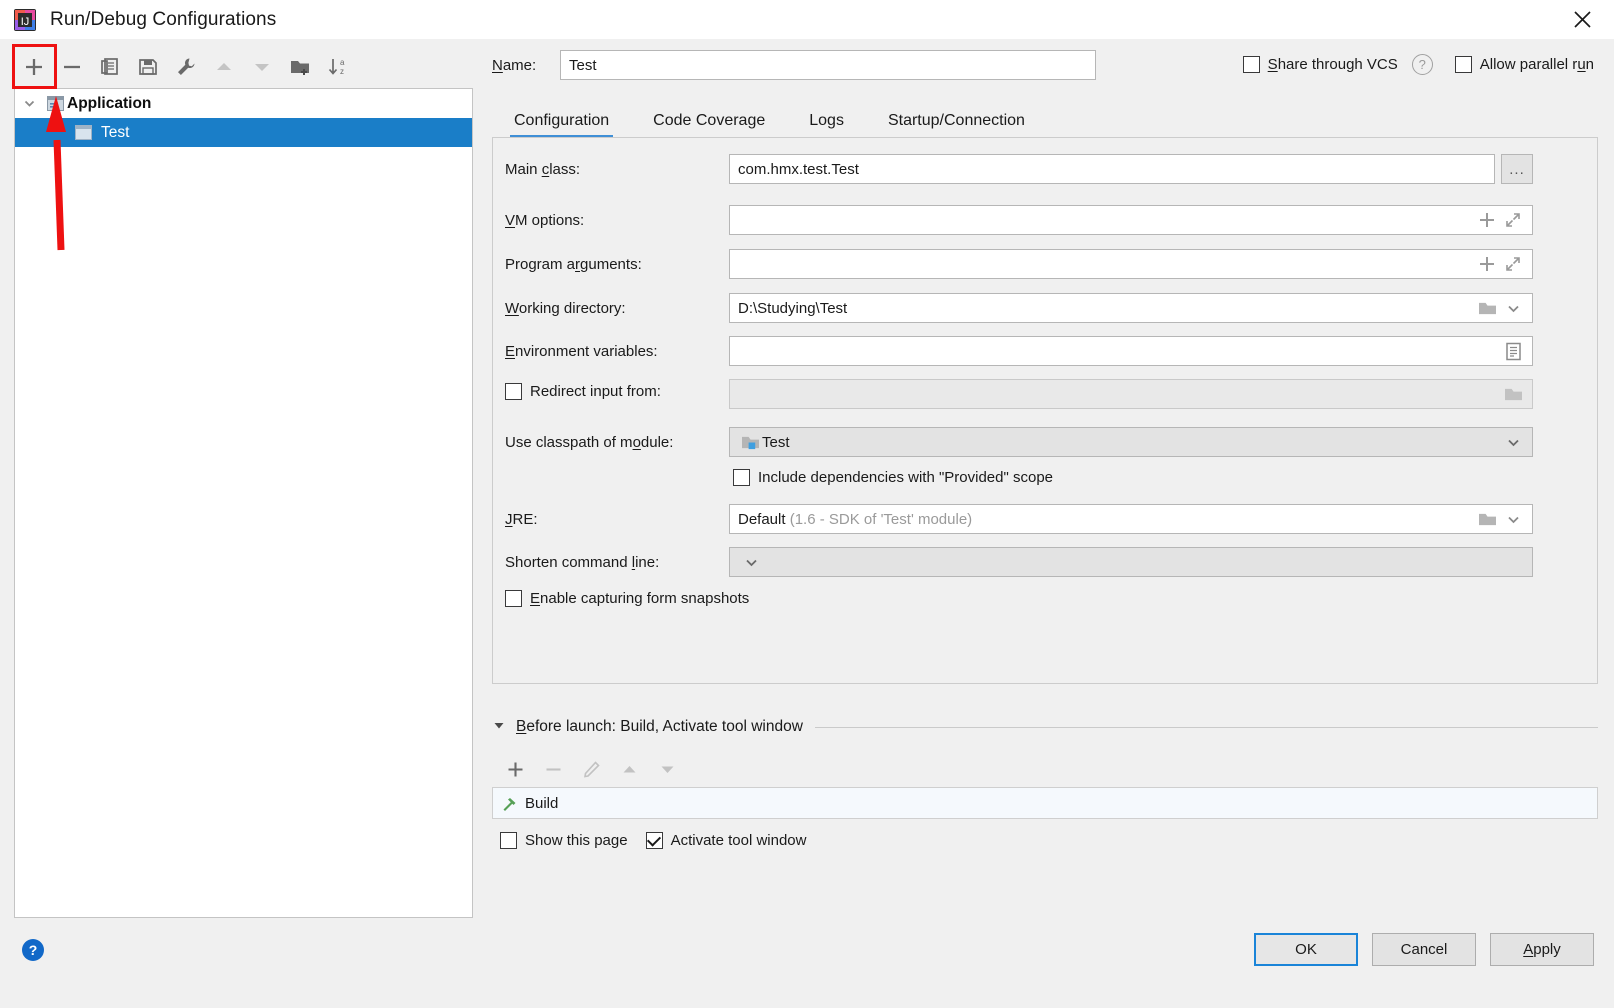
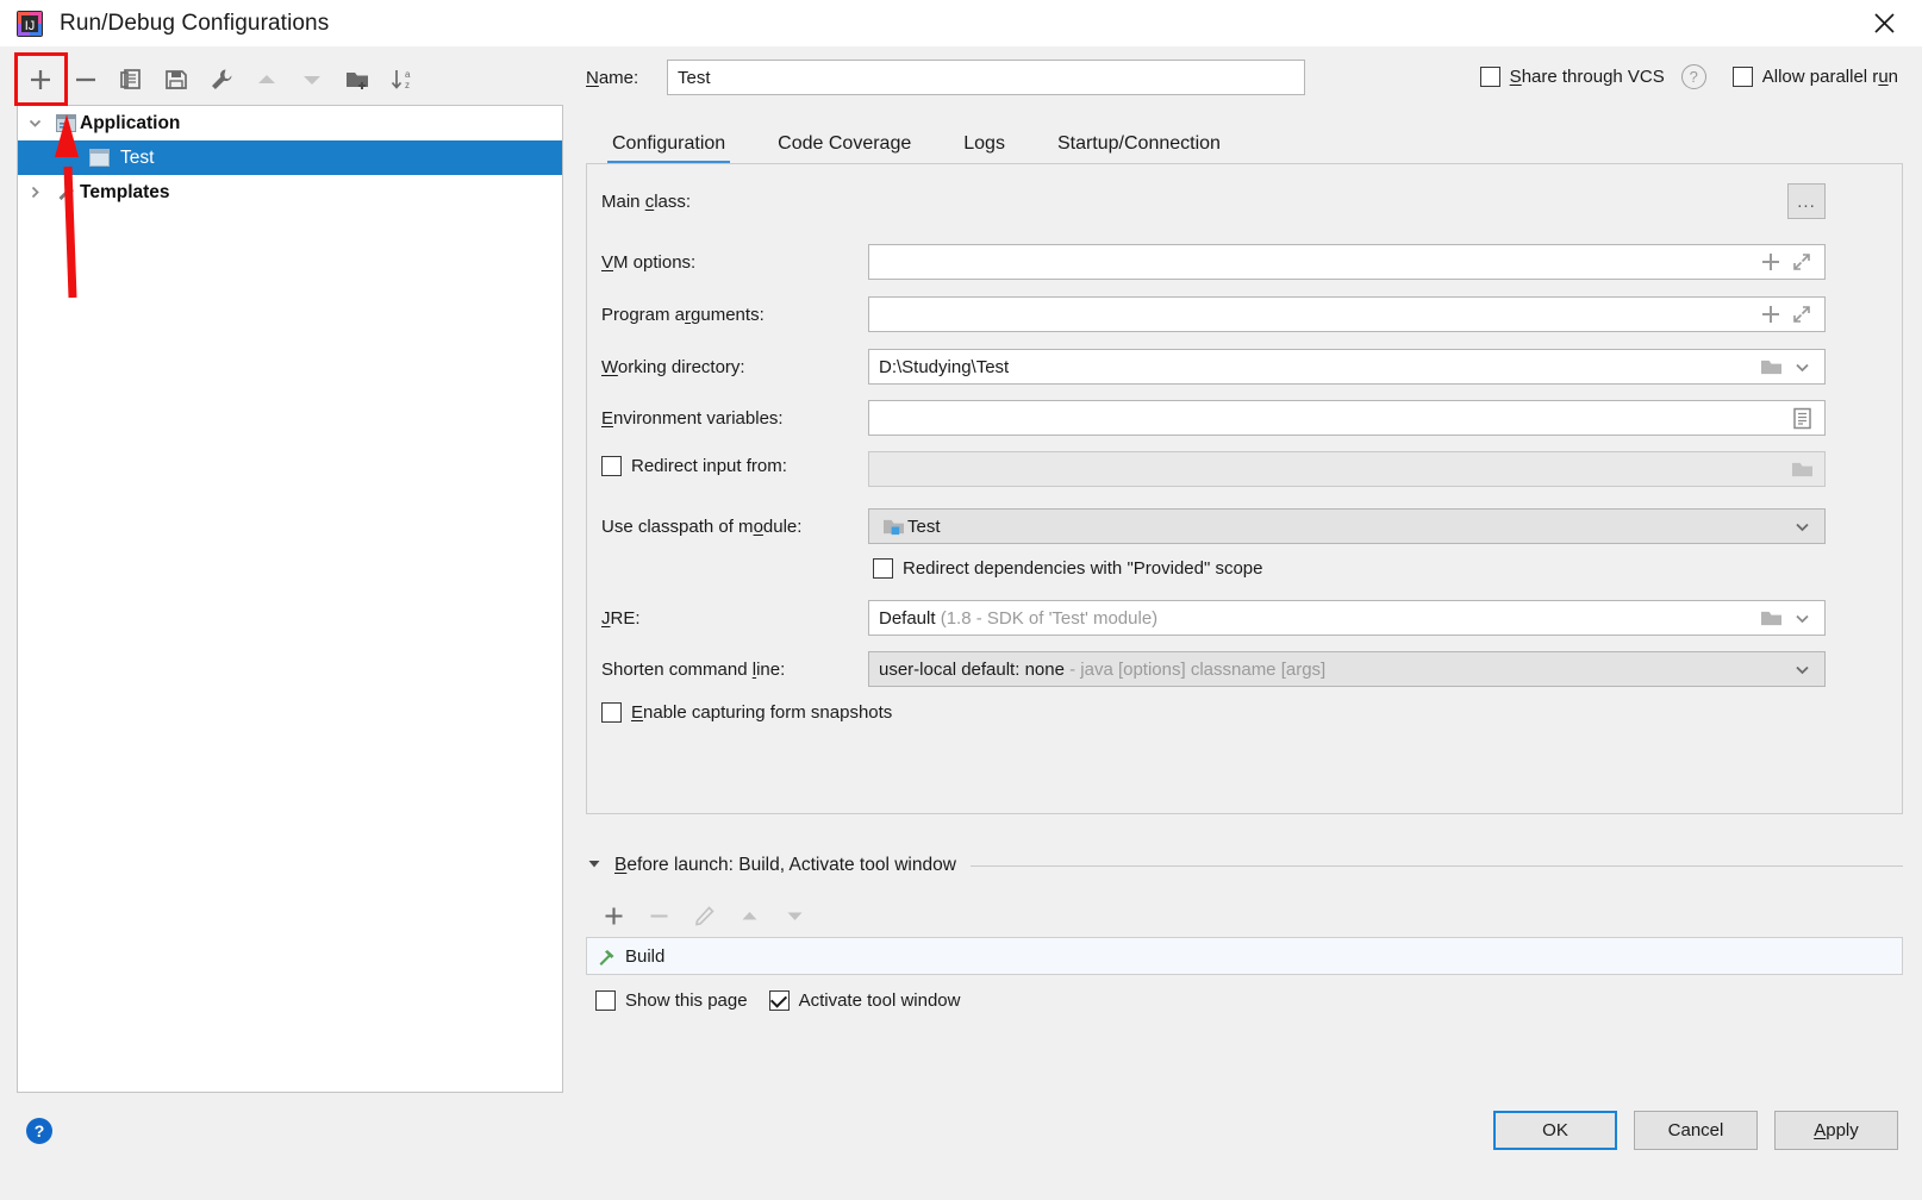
  IJ
  Run/Debug Configurations
  a
  z
  Application
  Test
+ Templates
  Name:
  Test
  Share through VCS
  ?
  Allow parallel run
  Configuration
  Code Coverage
  Logs
  Startup/Connection
  Main class:
- com.hmx.test.Test
  ...
  VM options:
  Program arguments:
  Working directory:
  D:\Studying\Test
  Environment variables:
  Redirect input from:
  Use classpath of module:
  Test
- Include dependencies with "Provided" scope
+ Redirect dependencies with "Provided" scope
  JRE:
- Default (1.6 - SDK of 'Test' module)
+ Default (1.8 - SDK of 'Test' module)
  Shorten command line:
+ user-local default: none - java [options] classname [args]
  Enable capturing form snapshots
  Before launch: Build, Activate tool window
  Build
  Show this page
  Activate tool window
  ?
  OK
  Cancel
  A
  pply
